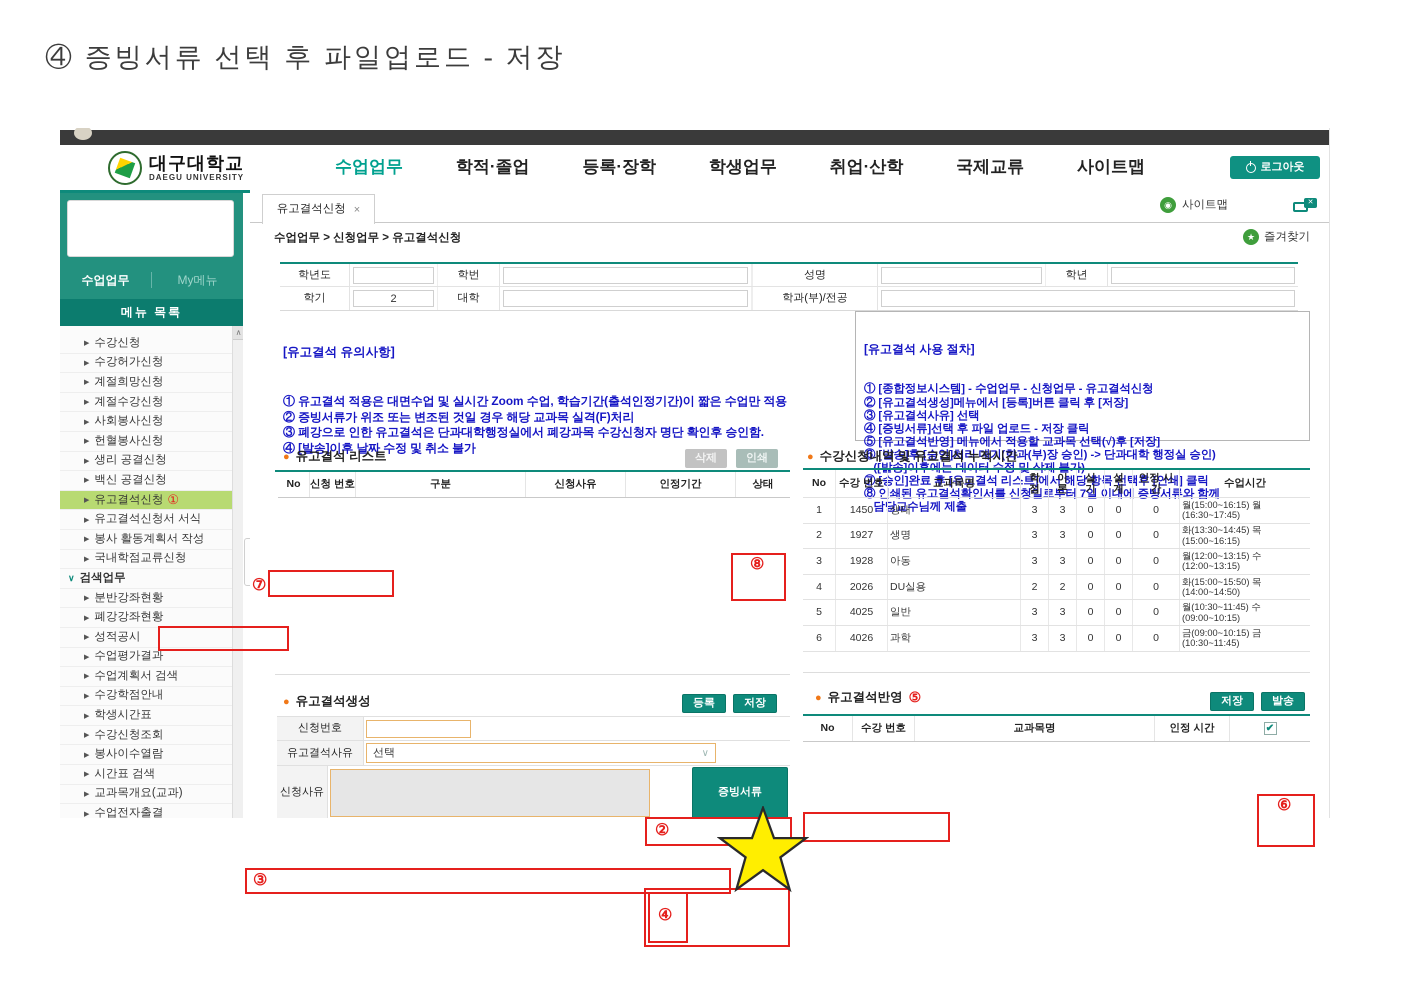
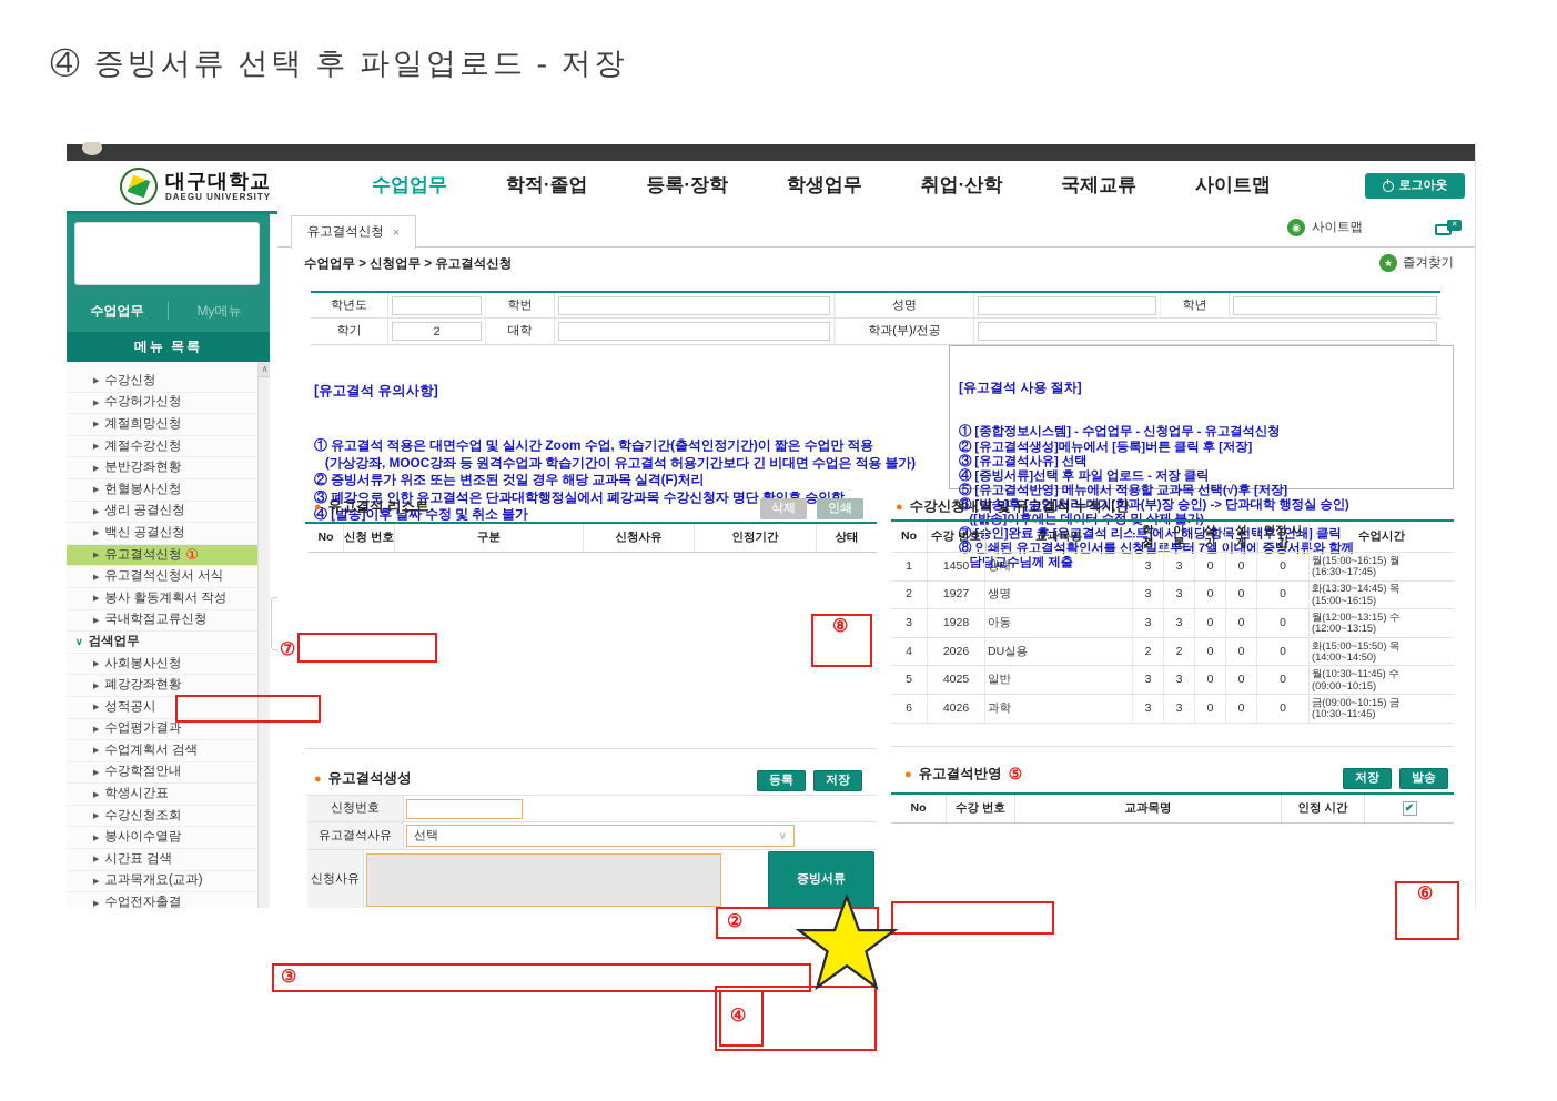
  ④ 증빙서류 선택 후 파일업로드 - 저장
  대구대학교
  DAEGU UNIVERSITY
  수업업무
  학적·졸업
  등록·장학
  학생업무
  취업·산학
  국제교류
  사이트맵
  로그아웃
  수업업무
  My메뉴
  메뉴 목록
  수강신청
  수강허가신청
  계절희망신청
  계절수강신청
- 사회봉사신청
+ 분반강좌현황
  헌혈봉사신청
  생리 공결신청
  백신 공결신청
  유고결석신청
  ①
  유고결석신청서 서식
  봉사 활동계획서 작성
  국내학점교류신청
  ∨
  검색업무
- 분반강좌현황
+ 사회봉사신청
  폐강강좌현황
  성적공시
  수업평가결과
  수업계획서 검색
  수강학점안내
  학생시간표
  수강신청조회
  봉사이수열람
  시간표 검색
  교과목개요(교과)
  수업전자출결
  ∧
  유고결석신청
  ×
  ◉
  사이트맵
  수업업무 > 신청업무 > 유고결석신청
  ★
  즐겨찾기
  학년도
  학번
  성명
  학년
  학기
  2
  대학
  학과(부)/전공
  [유고결석 유의사항]
  ① 유고결석 적용은 대면수업 및 실시간 Zoom 수업, 학습기간(출석인정기간)이 짧은 수업만 적용
+ (가상강좌, MOOC강좌 등 원격수업과 학습기간이 유고결석 허용기간보다 긴 비대면 수업은 적용 불가)
  ② 증빙서류가 위조 또는 변조된 것일 경우 해당 교과목 실격(F)처리
  ③ 폐강으로 인한 유고결석은 단과대학행정실에서 폐강과목 수강신청자 명단 확인후 승인함.
  ④ [발송]이후 날짜 수정 및 취소 불가
  [유고결석 사용 절차]
  ① [종합정보시스템] - 수업업무 - 신청업무 - 유고결석신청
  ② [유고결석생성]메뉴에서 [등록]버튼 클릭 후 [저장]
  ③ [유고결석사유] 선택
  ④ [증빙서류]선택 후 파일 업로드 - 저장 클릭
  ⑤ [유고결석반영] 메뉴에서 적용할 교과목 선택(√)후 [저장]
  ⑥ [발송]후 [승인]처리 대기(학과(부)장 승인) -> 단과대학 행정실 승인)
  ⑦ [승인]완료 후 [유고결석 리스트]에서 해당 항목 선택후 [인쇄] 클릭
  ⑧ 인쇄된 유고결석확인서를 신청일로부터 7일 이내에 증빙서류와 함께
  담당교수님께 제출
  ●
  유고결석 리스트
  삭제
  인쇄
  No
  신청 번호
  구분
  신청사유
  인정기간
  상태
  ●
  수강신청내역 및 유고결석 누적시간
  No
  수강 번호
  교과목명
  학 점
  이 론
  실 기
  설 계
  인정 시간
  수업시간
  1
  1450
  생태
  3
  3
  0
  0
  0
  월(15:00~16:15) 월(16:30~17:45)
  2
  1927
  생명
  3
  3
  0
  0
  0
  화(13:30~14:45) 목(15:00~16:15)
  3
  1928
  아동
  3
  3
  0
  0
  0
  월(12:00~13:15) 수(12:00~13:15)
  4
  2026
  DU실용
  2
  2
  0
  0
  0
  화(15:00~15:50) 목(14:00~14:50)
  5
  4025
  일반
  3
  3
  0
  0
  0
  월(10:30~11:45) 수(09:00~10:15)
  6
  4026
  과학
  3
  3
  0
  0
  0
  금(09:00~10:15) 금(10:30~11:45)
  ●
  유고결석생성
  등록
  저장
  신청번호
  유고결석사유
  선택
  ∨
  신청사유
  증빙서류
  ●
  유고결석반영
  ⑤
  저장
  발송
  No
  수강 번호
  교과목명
  인정 시간
  ✔
  ⑦
  ⑧
  ②
  ③
  ④
  ⑥
